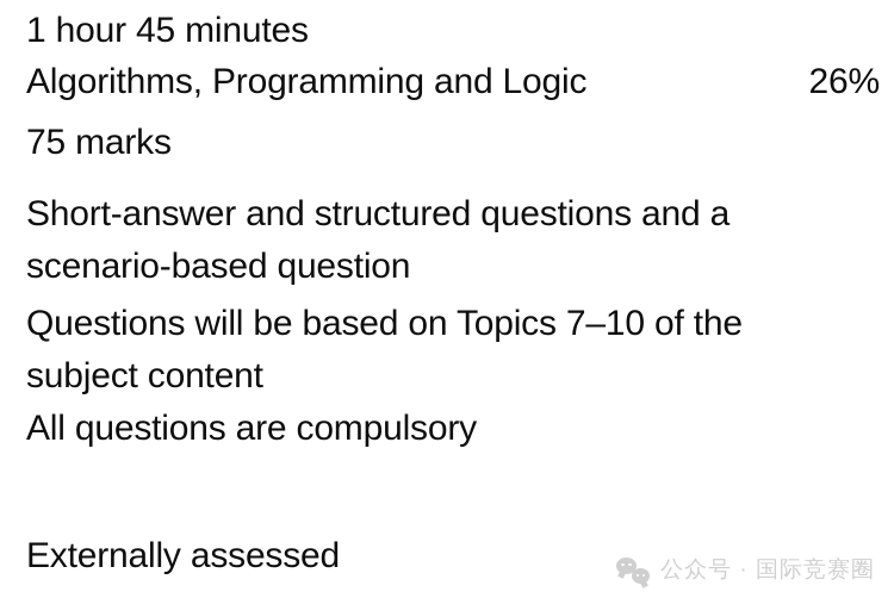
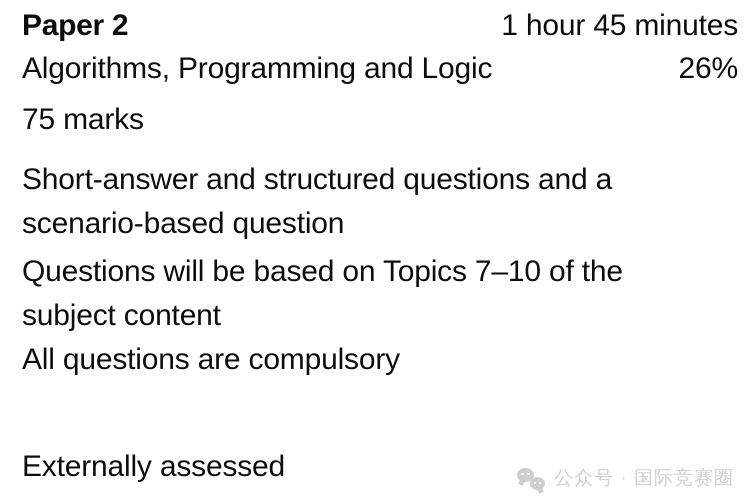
+ Paper 2
  1 hour 45 minutes
  Algorithms, Programming and Logic
  26%
  75 marks
  Short-answer and structured questions and a scenario-based question
  Questions will be based on Topics 7–10 of the subject content
  All questions are compulsory
  Externally assessed
  公众号 · 国际竞赛圈
